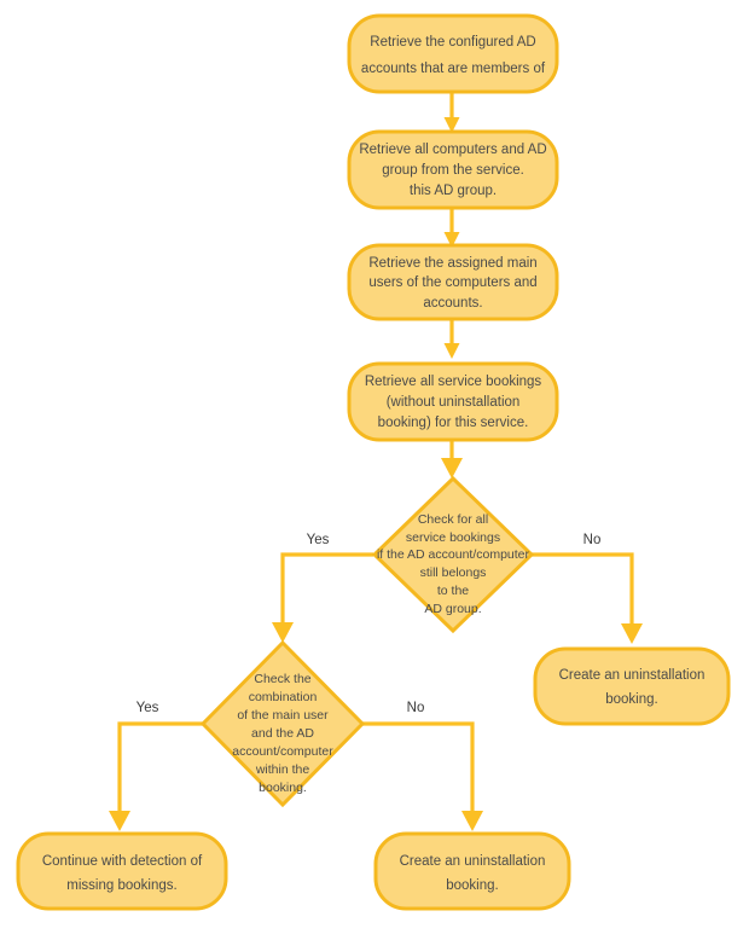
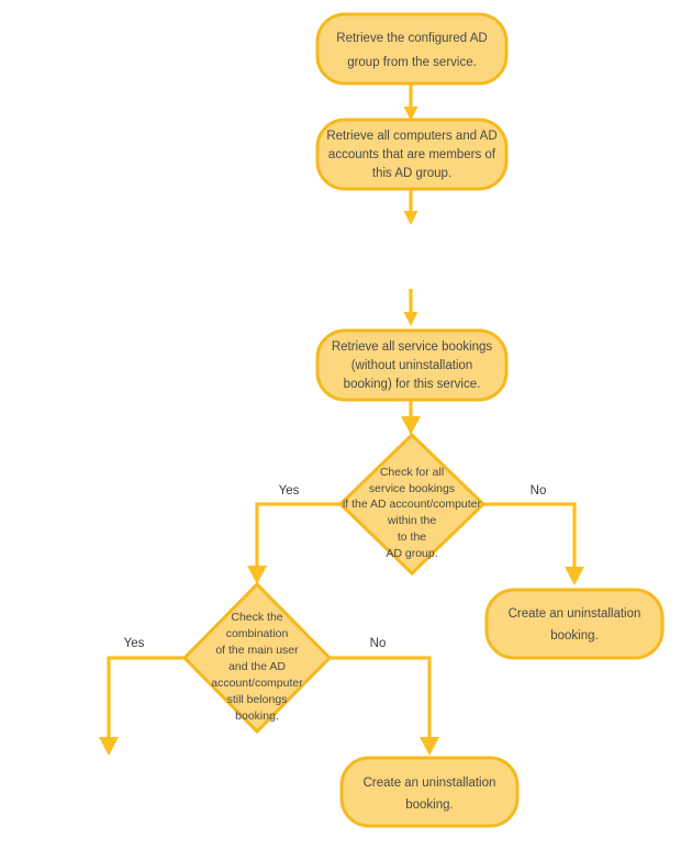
  Yes
  No
  Yes
  No
  Retrieve the configured AD
- accounts that are members of
+ group from the service.
  Retrieve all computers and AD
- group from the service.
+ accounts that are members of
  this AD group.
- Retrieve the assigned main
- users of the computers and
- accounts.
  Retrieve all service bookings
  (without uninstallation
  booking) for this service.
  Check for all
  service bookings
  if the AD account/computer
- still belongs
+ within the
  to the
  AD group.
  Create an uninstallation
  booking.
  Check the
  combination
  of the main user
  and the AD
  account/computer
- within the
+ still belongs
  booking.
- Continue with detection of
- missing bookings.
  Create an uninstallation
  booking.
